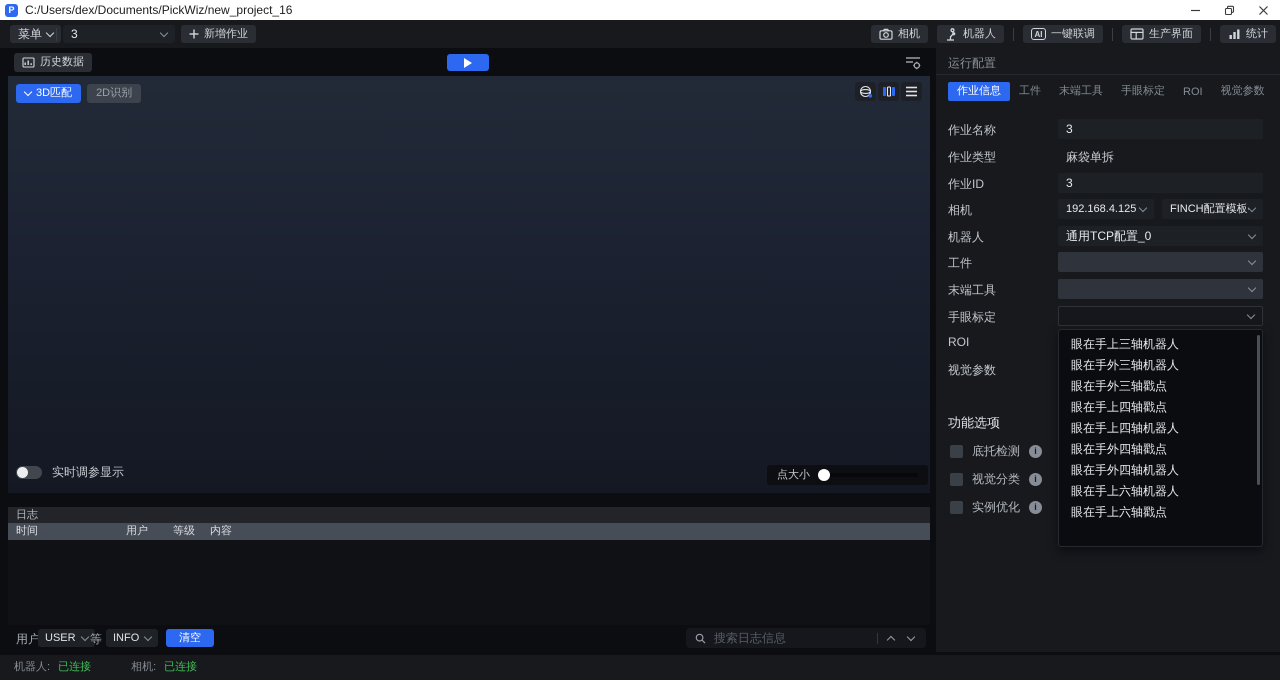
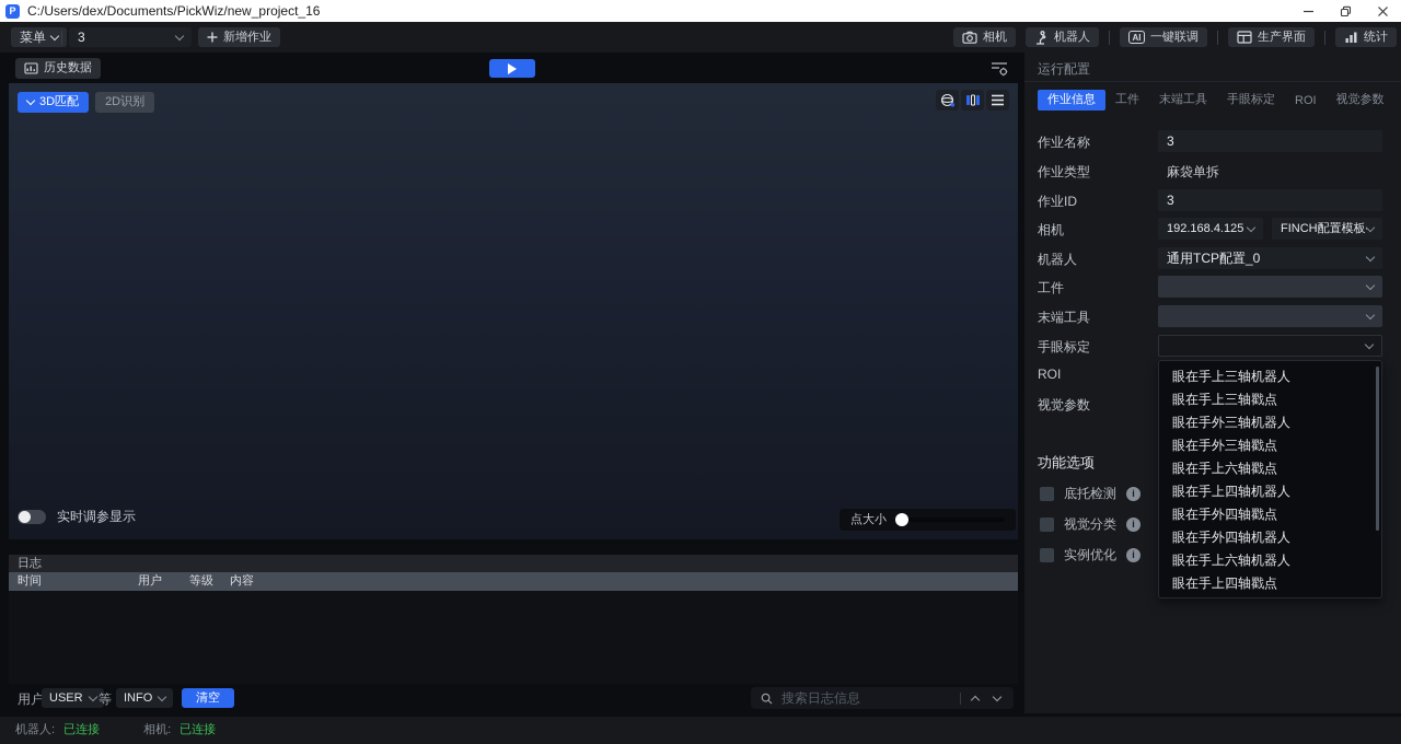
  P
  C:/Users/dex/Documents/PickWiz/new_project_16
  菜单
  3
  新增作业
  相机
  机器人
  AI
  一键联调
  生产界面
  统计
  历史数据
  3D匹配
  2D识别
  实时调参显示
  点大小
  日志
  时间
  用户
  等级
  内容
  用户
  USER
  等
  INFO
  清空
  搜索日志信息
  机器人:
  已连接
  相机:
  已连接
  运行配置
  作业信息
  工件
  末端工具
  手眼标定
  ROI
  视觉参数
  作业名称
  3
  作业类型
  麻袋单拆
  作业ID
  3
  相机
  192.168.4.125
  FINCH配置模板
  机器人
  通用TCP配置_0
  工件
  末端工具
  手眼标定
  ROI
  视觉参数
  眼在手上三轴机器人
+ 眼在手上三轴戳点
  眼在手外三轴机器人
  眼在手外三轴戳点
- 眼在手上四轴戳点
+ 眼在手上六轴戳点
  眼在手上四轴机器人
  眼在手外四轴戳点
  眼在手外四轴机器人
  眼在手上六轴机器人
- 眼在手上六轴戳点
+ 眼在手上四轴戳点
  功能选项
  底托检测
  i
  视觉分类
  i
  实例优化
  i
